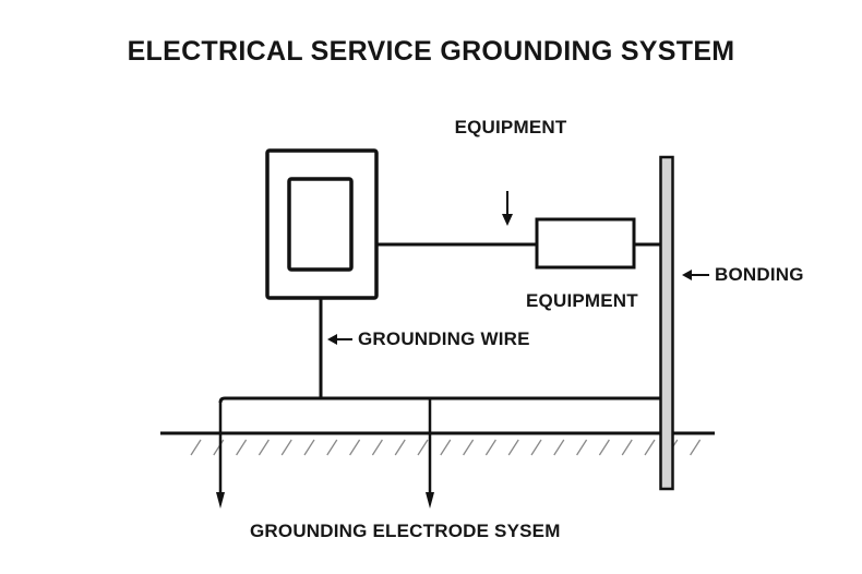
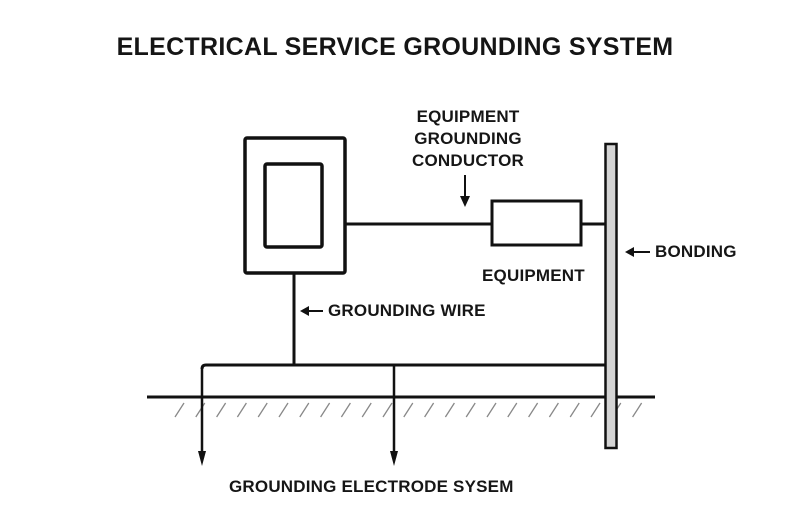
  ELECTRICAL SERVICE GROUNDING SYSTEM
  EQUIPMENT
+ GROUNDING
+ CONDUCTOR
  EQUIPMENT
  BONDING
  GROUNDING WIRE
  GROUNDING ELECTRODE SYSEM
